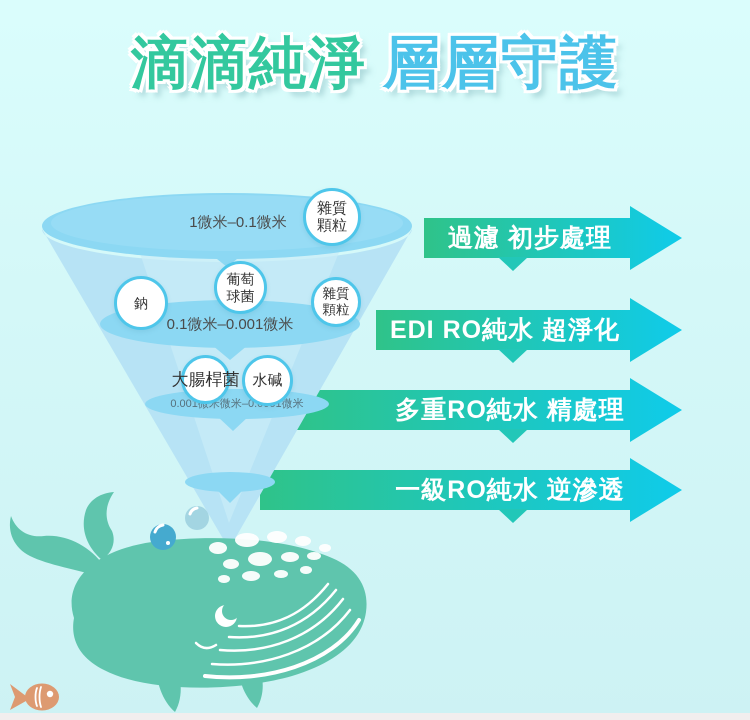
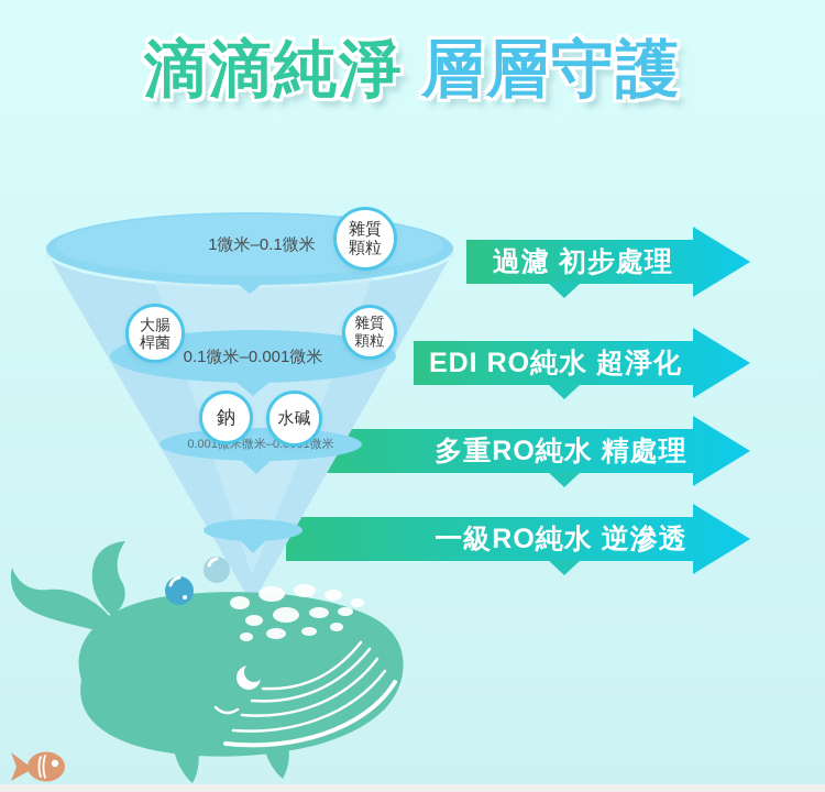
  滴滴純淨 層層守護
  過濾 初步處理
  EDI RO純水 超淨化
  多重RO純水 精處理
  一級RO純水 逆滲透
  1微米–0.1微米
  0.1微米–0.001微米
  0.001微米微米–0.1微米
  雜質顆粒
- 鈉
+ 大腸桿菌
- 葡萄球菌
  雜質顆粒
- 大腸桿菌
+ 鈉
  水碱
